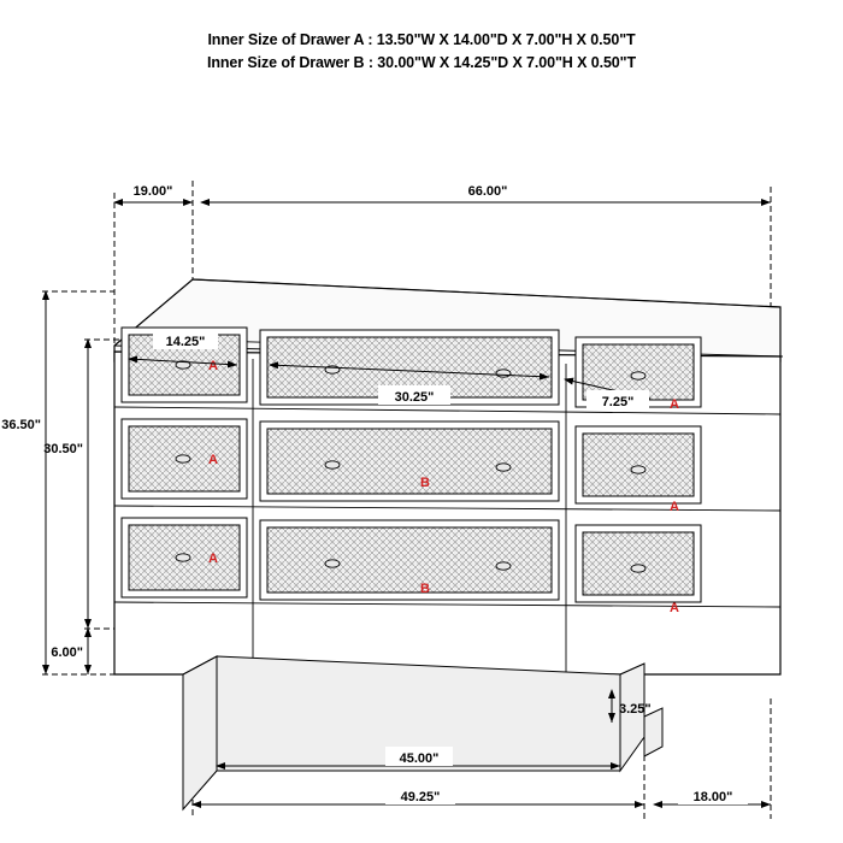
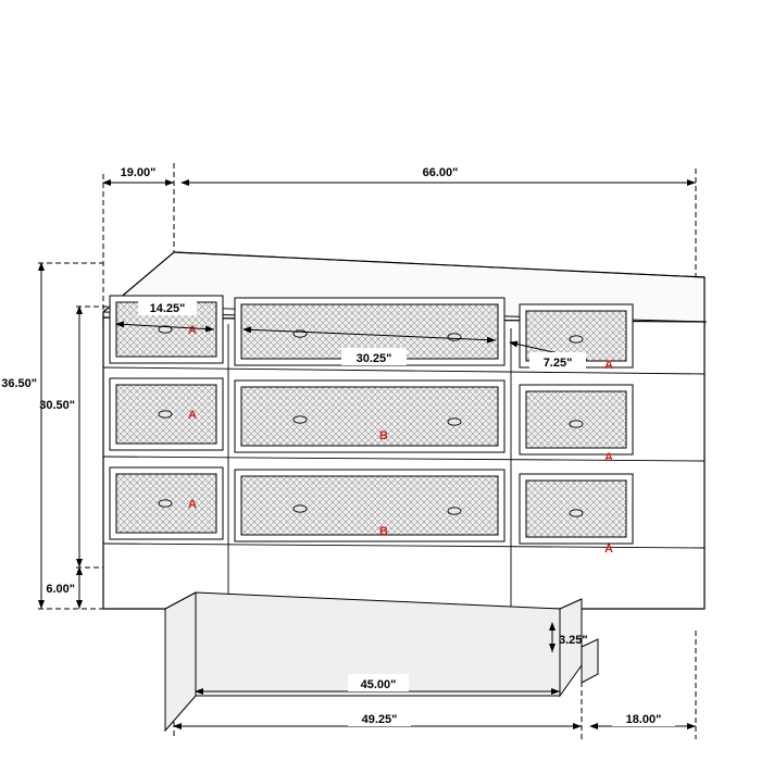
- Inner Size of Drawer A : 13.50"W X 14.00"D X 7.00"H X 0.50"T
- Inner Size of Drawer B : 30.00"W X 14.25"D X 7.00"H X 0.50"T
  19.00"
  66.00"
  36.50"
  30.50"
  6.00"
  A
  A
  A
  B
  B
  A
  A
  A
  14.25"
  30.25"
  7.25"
  45.00"
  49.25"
  18.00"
  3.25"
